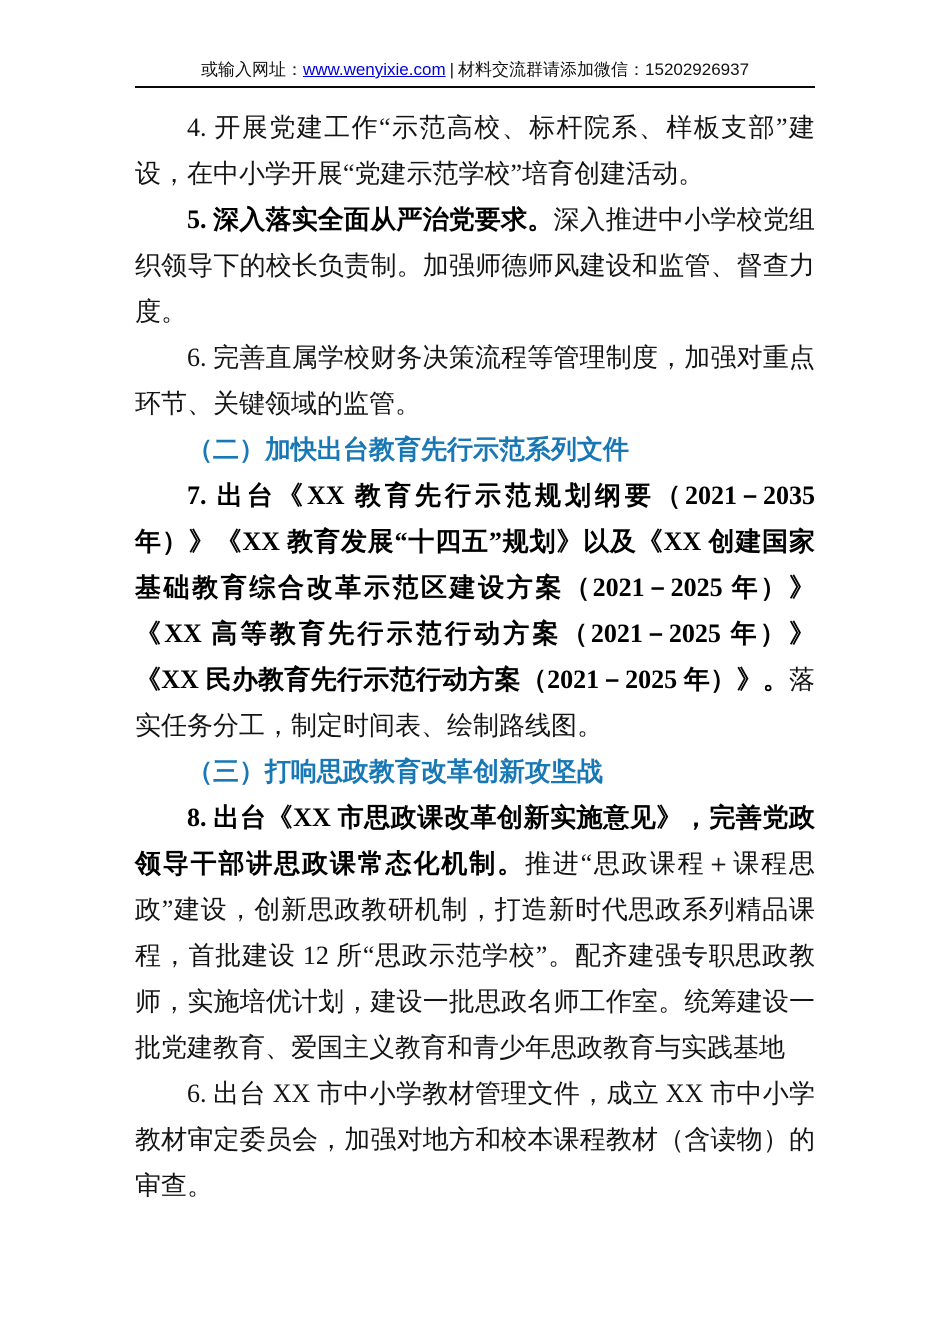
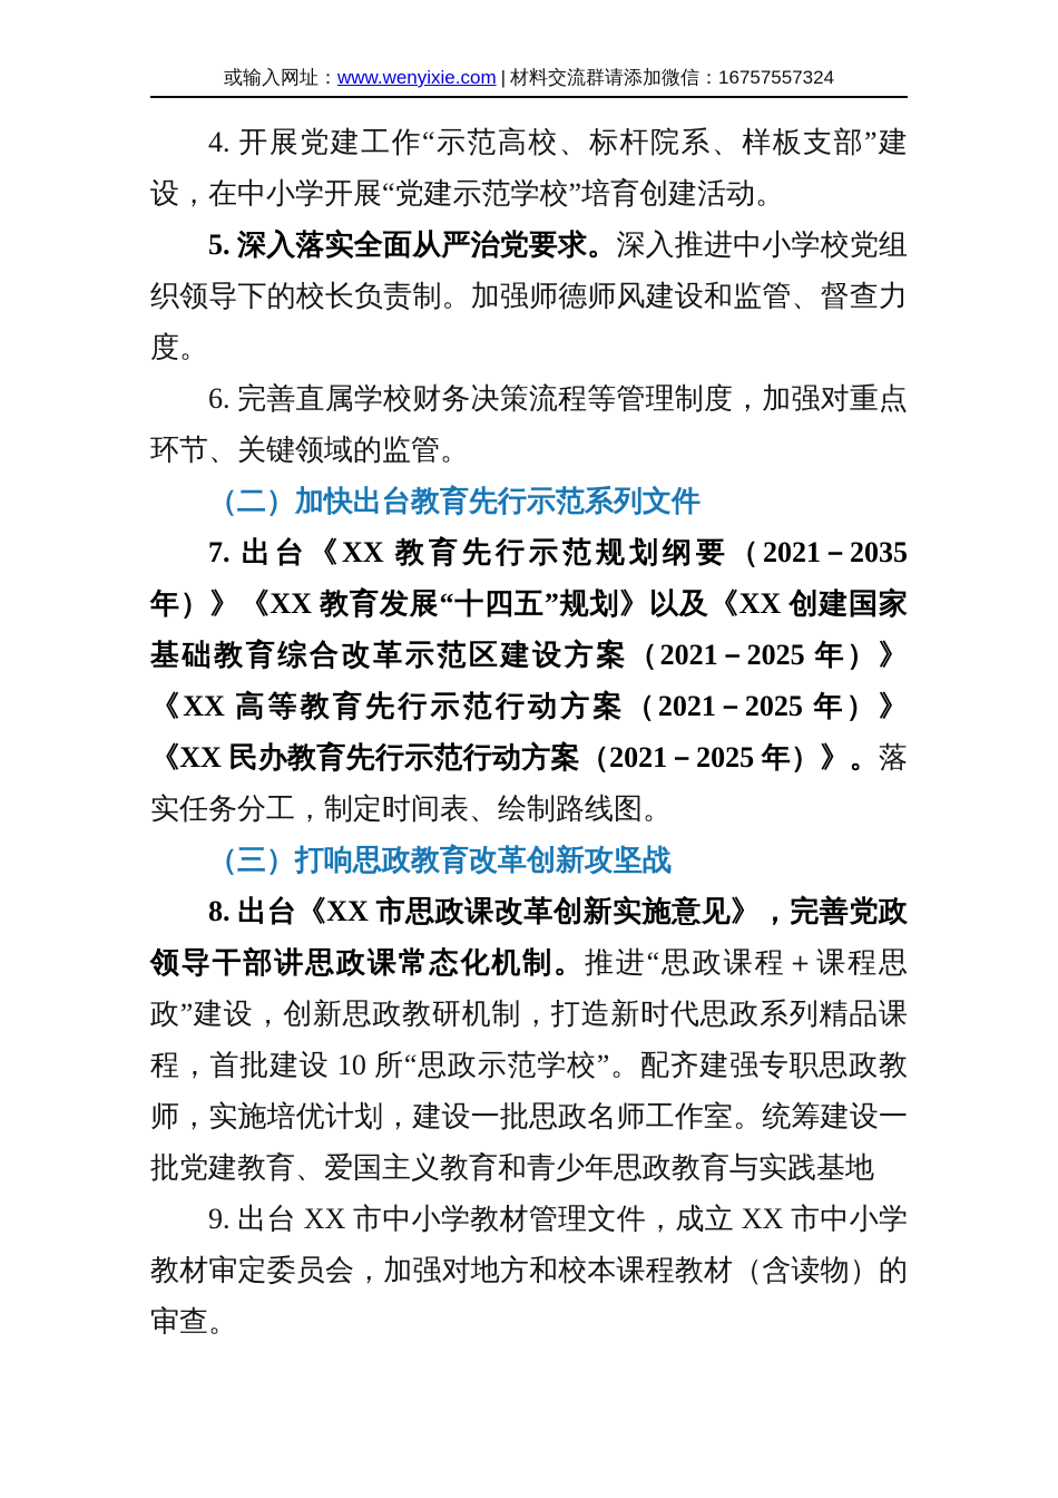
- 或输入网址：www.wenyixie.com | 材料交流群请添加微信：15202926937
+ 或输入网址：www.wenyixie.com | 材料交流群请添加微信：16757557324
  4. 开展党建工作“示范高校、标杆院系、样板支部”建设，在中小学开展“党建示范学校”培育创建活动。
  5. 深入落实全面从严治党要求。深入推进中小学校党组织领导下的校长负责制。加强师德师风建设和监管、督查力度。
  6. 完善直属学校财务决策流程等管理制度，加强对重点环节、关键领域的监管。
  （二）加快出台教育先行示范系列文件
  7. 出台《XX 教育先行示范规划纲要（2021－2035 年）》《XX 教育发展“十四五”规划》以及《XX 创建国家基础教育综合改革示范区建设方案（2021－2025 年）》《XX 高等教育先行示范行动方案（2021－2025 年）》《XX 民办教育先行示范行动方案（2021－2025 年）》。落实任务分工，制定时间表、绘制路线图。
  （三）打响思政教育改革创新攻坚战
- 8. 出台《XX 市思政课改革创新实施意见》，完善党政领导干部讲思政课常态化机制。推进“思政课程＋课程思政”建设，创新思政教研机制，打造新时代思政系列精品课程，首批建设 12 所“思政示范学校”。配齐建强专职思政教师，实施培优计划，建设一批思政名师工作室。统筹建设一批党建教育、爱国主义教育和青少年思政教育与实践基地
+ 8. 出台《XX 市思政课改革创新实施意见》，完善党政领导干部讲思政课常态化机制。推进“思政课程＋课程思政”建设，创新思政教研机制，打造新时代思政系列精品课程，首批建设 10 所“思政示范学校”。配齐建强专职思政教师，实施培优计划，建设一批思政名师工作室。统筹建设一批党建教育、爱国主义教育和青少年思政教育与实践基地
- 6. 出台 XX 市中小学教材管理文件，成立 XX 市中小学教材审定委员会，加强对地方和校本课程教材（含读物）的审查。
+ 9. 出台 XX 市中小学教材管理文件，成立 XX 市中小学教材审定委员会，加强对地方和校本课程教材（含读物）的审查。
